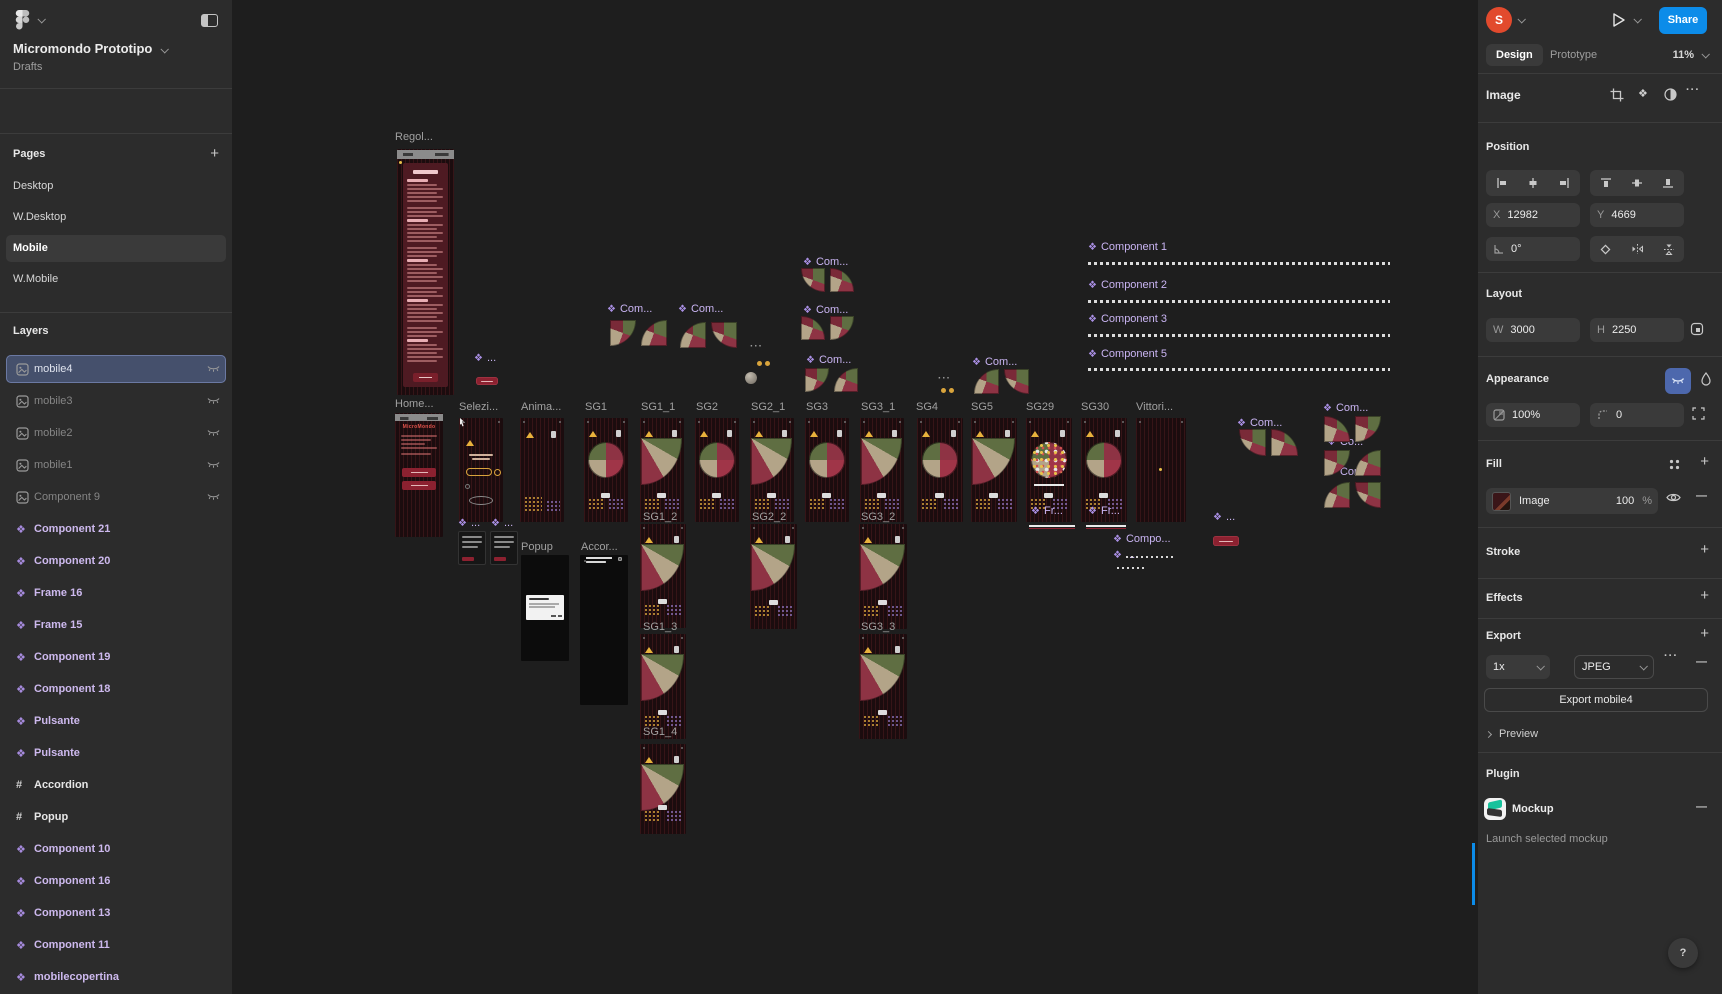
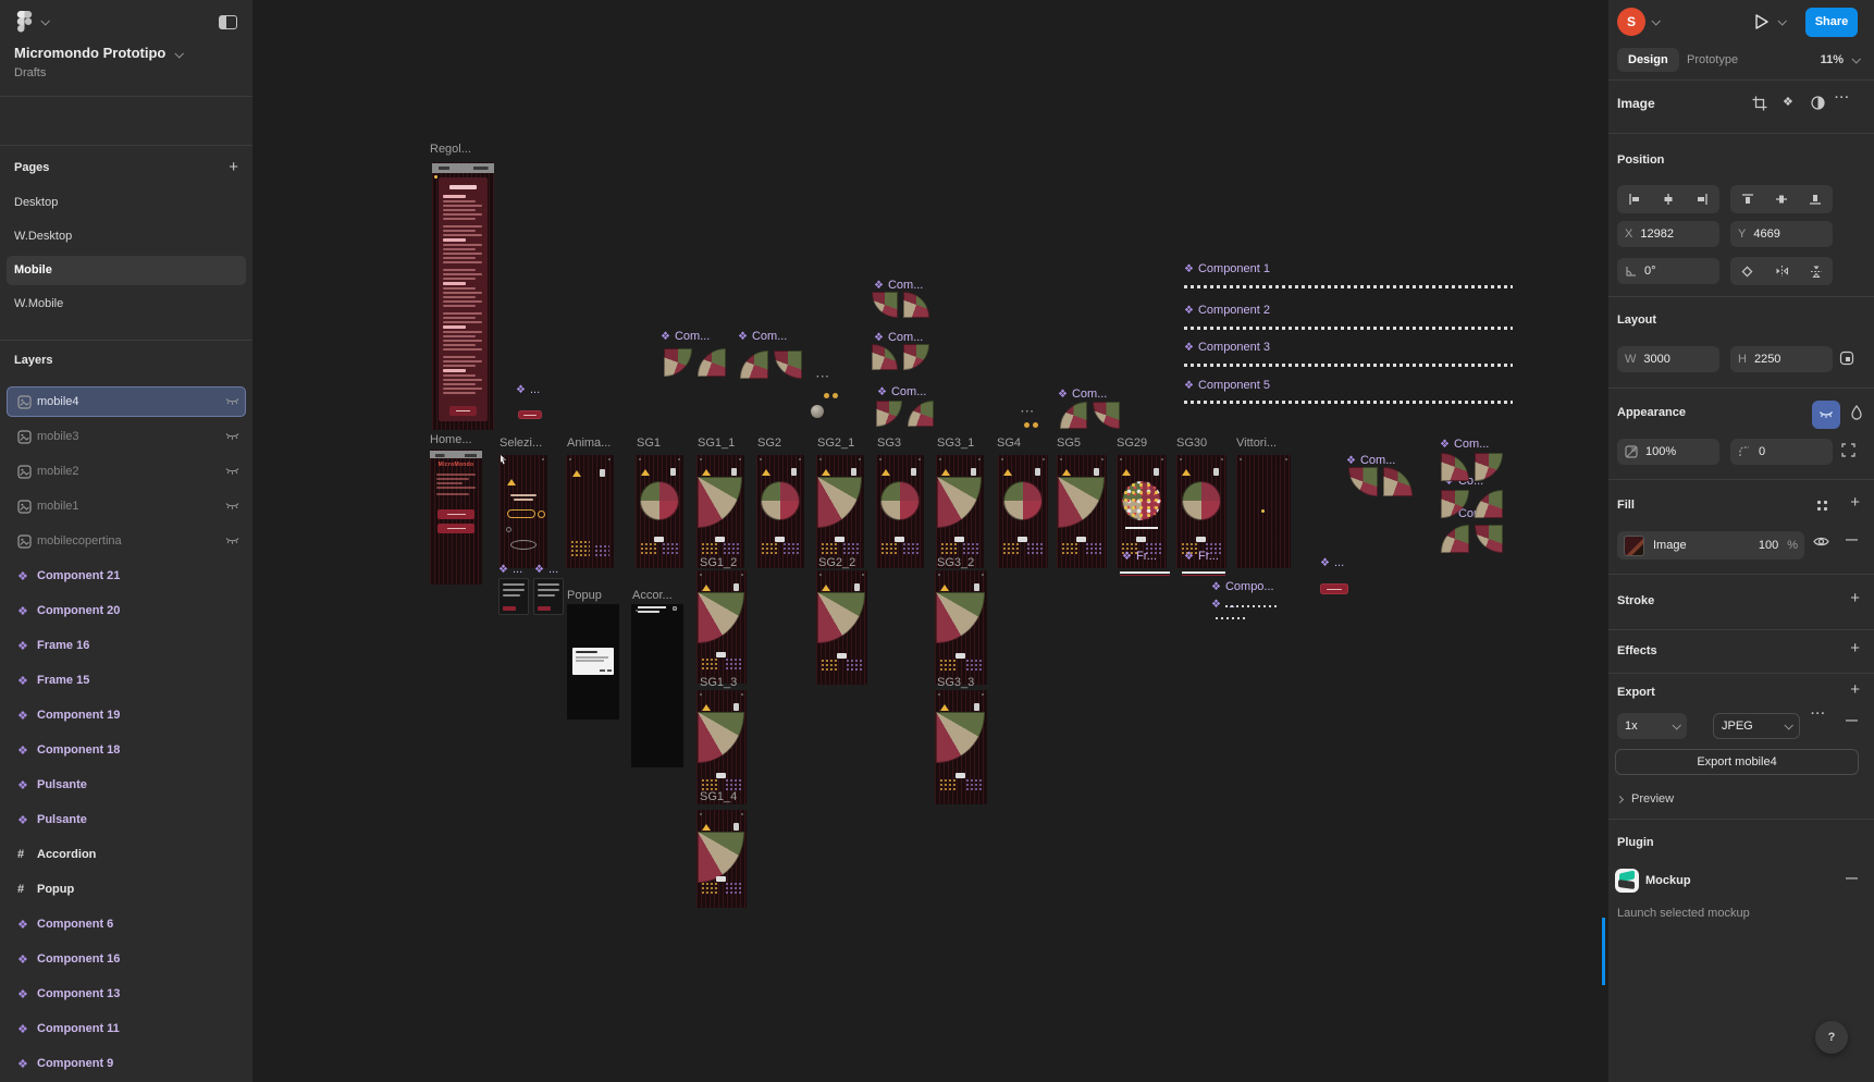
  Regol...
  Home...
  Selezi...
  Anima...
  SG1
  SG1_1
  SG2
  SG2_1
  SG3
  SG3_1
  SG4
  SG5
  SG29
  SG30
  Vittori...
  SG1_2
  SG2_2
  SG3_2
  SG1_3
  SG3_3
  SG1_4
  Popup
  Accor...
  ❖ Component 1
  ❖ Component 2
  ❖ Component 3
  ❖ Component 5
  ❖ Com...
  ❖ Com...
  ❖ Com...
  ❖ Com...
  ❖ Com...
  ❖ Com...
  ❖ Com...
  ❖ Com...
  ❖ Co...
  ❖ Fr...
  ❖ Fr...
  ❖ Compo...
  ❖ ...
  ❖ ...
  ❖ ...
  ❖ ...
  ❖ ...
  ···
  ···
  Micromondo Prototipo
  Drafts
  Pages
  +
  Desktop
  W.Desktop
  Mobile
  W.Mobile
  Layers
  mobile4
  mobile3
  mobile2
  mobile1
- Component 9
+ mobilecopertina
  ❖
  Component 21
  ❖
  Component 20
  ❖
  Frame 16
  ❖
  Frame 15
  ❖
  Component 19
  ❖
  Component 18
  ❖
  Pulsante
  ❖
  Pulsante
  #
  Accordion
  #
  Popup
  ❖
- Component 10
+ Component 6
  ❖
  Component 16
  ❖
  Component 13
  ❖
  Component 11
  ❖
- mobilecopertina
+ Component 9
  S
  Share
  Design
  Prototype
  11%
  Image
  ❖
  ···
  Position
  X
  12982
  Y
  4669
  0°
  Layout
  W
  3000
  H
  2250
  Appearance
  100%
  0
  Fill
  +
  Image
  100
  %
  —
  Stroke
  +
  Effects
  +
  Export
  +
  1x
  JPEG
  ···
  —
  Export mobile4
  Preview
  Plugin
  Mockup
  —
  Launch selected mockup
  ?
